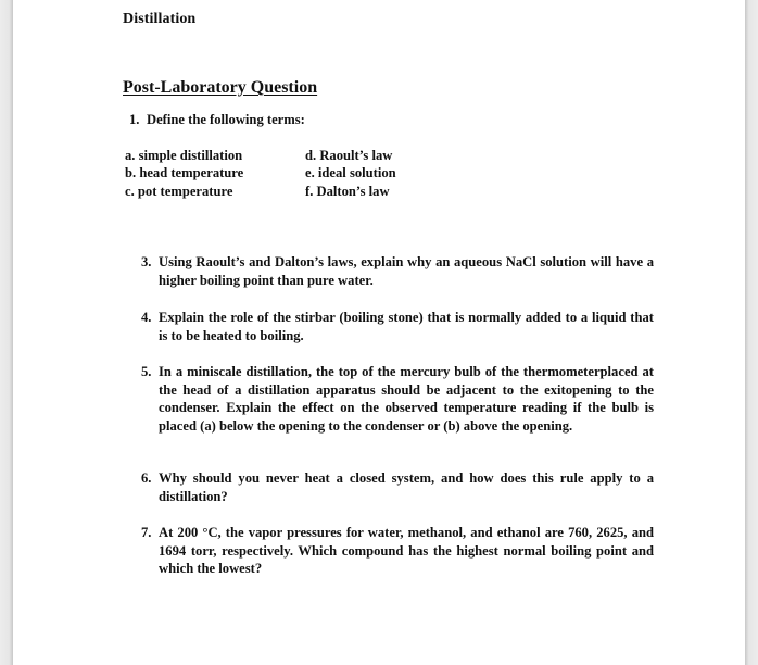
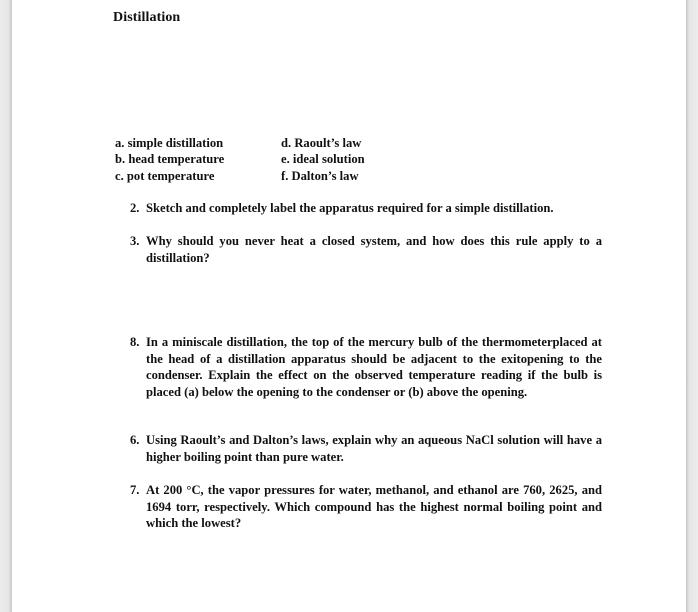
  Distillation
- Post-Laboratory Question
- 1.
- Define the following terms:
  a. simple distillation
  b. head temperature
  c. pot temperature
  d. Raoult’s law
  e. ideal solution
  f. Dalton’s law
+ 2.
+ Sketch and completely label the apparatus required for a simple distillation.
  3.
- Using Raoult’s and Dalton’s laws, explain why an aqueous NaCl solution will have a higher boiling point than pure water.
+ Why should you never heat a closed system, and how does this rule apply to a distillation?
- 4.
- Explain the role of the stirbar (boiling stone) that is normally added to a liquid that is to be heated to boiling.
- 5.
+ 8.
  In a miniscale distillation, the top of the mercury bulb of the thermometerplaced at the head of a distillation apparatus should be adjacent to the exitopening to the condenser. Explain the effect on the observed temperature reading if the bulb is placed (a) below the opening to the condenser or (b) above the opening.
  6.
- Why should you never heat a closed system, and how does this rule apply to a distillation?
+ Using Raoult’s and Dalton’s laws, explain why an aqueous NaCl solution will have a higher boiling point than pure water.
  7.
  At 200 °C, the vapor pressures for water, methanol, and ethanol are 760, 2625, and 1694 torr, respectively. Which compound has the highest normal boiling point and which the lowest?
